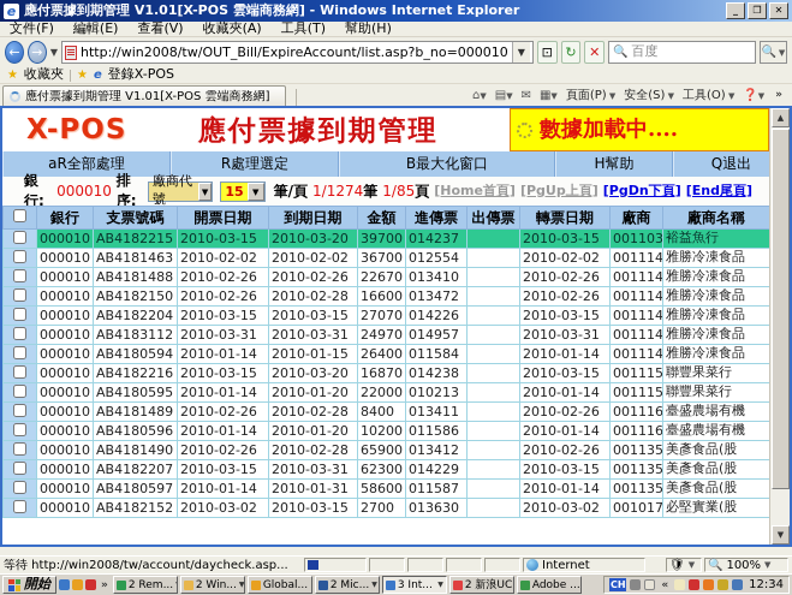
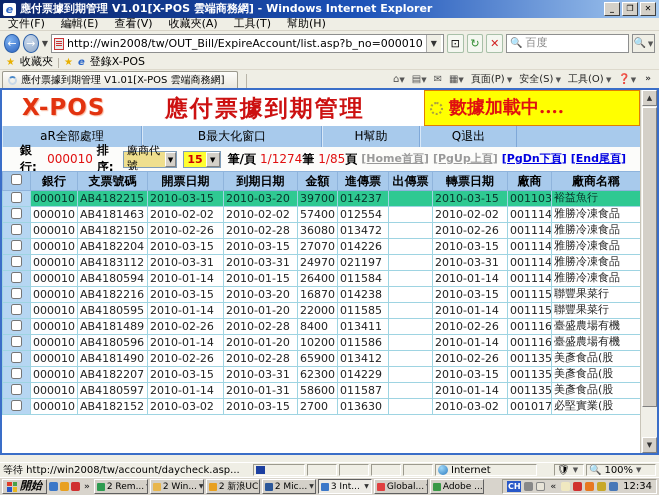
  e
  應付票據到期管理 V1.01[X-POS 雲端商務網] - Windows Internet Explorer
  _
  ❐
  ✕
  文件(F)
  編輯(E)
  查看(V)
  收藏夾(A)
  工具(T)
  幫助(H)
  ←
  →
  ▼
  http://win2008/tw/OUT_Bill/ExpireAccount/list.asp?b_no=000010
  ▼
  ⊡
  ↻
  ✕
  🔍
  百度
  🔍
  ▼
  ★
  收藏夾
  ★
  e
  登錄X-POS
  應付票據到期管理 V1.01[X-POS 雲端商務網]
  ⌂▼
  ▤▼
  ✉
  ▦▼
  頁面(P) ▼
  安全(S) ▼
  工具(O) ▼
  ❓▼
  »
  X-POS
  應付票據到期管理
  數據加載中....
  aR全部處理
- R處理選定
  B最大化窗口
  H幫助
  Q退出
  銀行:
  000010
  排序:
  廠商代號
  ▼
  15
  ▼
  筆/頁
  1/1274筆
  1/85頁
  [Home首頁]
  [PgUp上頁]
  [PgDn下頁]
  [End尾頁]
  	銀行	支票號碼	開票日期	到期日期	金額	進傳票	出傳票	轉票日期	廠商	廠商名稱
  	000010	AB4182215	2010-03-15	2010-03-20	39700	014237		2010-03-15	001103	裕益魚行
- 	000010	AB4181463	2010-02-02	2010-02-02	36700	012554		2010-02-02	001114	雅勝冷凍食品
+ 	000010	AB4181463	2010-02-02	2010-02-02	57400	012554		2010-02-02	001114	雅勝冷凍食品
- 	000010	AB4181488	2010-02-26	2010-02-26	22670	013410		2010-02-26	001114	雅勝冷凍食品
- 	000010	AB4182150	2010-02-26	2010-02-28	16600	013472		2010-02-26	001114	雅勝冷凍食品
+ 	000010	AB4182150	2010-02-26	2010-02-28	36080	013472		2010-02-26	001114	雅勝冷凍食品
  	000010	AB4182204	2010-03-15	2010-03-15	27070	014226		2010-03-15	001114	雅勝冷凍食品
- 	000010	AB4183112	2010-03-31	2010-03-31	24970	014957		2010-03-31	001114	雅勝冷凍食品
+ 	000010	AB4183112	2010-03-31	2010-03-31	24970	021197		2010-03-31	001114	雅勝冷凍食品
  	000010	AB4180594	2010-01-14	2010-01-15	26400	011584		2010-01-14	001114	雅勝冷凍食品
  	000010	AB4182216	2010-03-15	2010-03-20	16870	014238		2010-03-15	001115	聯豐果菜行
- 	000010	AB4180595	2010-01-14	2010-01-20	22000	010213		2010-01-14	001115	聯豐果菜行
+ 	000010	AB4180595	2010-01-14	2010-01-20	22000	011585		2010-01-14	001115	聯豐果菜行
  	000010	AB4181489	2010-02-26	2010-02-28	8400	013411		2010-02-26	001116	臺盛農場有機
  	000010	AB4180596	2010-01-14	2010-01-20	10200	011586		2010-01-14	001116	臺盛農場有機
  	000010	AB4181490	2010-02-26	2010-02-28	65900	013412		2010-02-26	001135	美彥食品(股
  	000010	AB4182207	2010-03-15	2010-03-31	62300	014229		2010-03-15	001135	美彥食品(股
  	000010	AB4180597	2010-01-14	2010-01-31	58600	011587		2010-01-14	001135	美彥食品(股
  	000010	AB4182152	2010-03-02	2010-03-15	2700	013630		2010-03-02	001017	必堅實業(股
  ▲
  ▼
  等待 http://win2008/tw/account/daycheck.asp...
  Internet
  🛡
  ▼
  🔍
  100%
  ▼
  開始
  »
  2 Rem...
  2 Win...
- Global...
+ 2 新浪UC
  2 Mic...
  3 Int...
- 2 新浪UC
+ Global...
  Adobe ...
  CH
  «
  12:34
